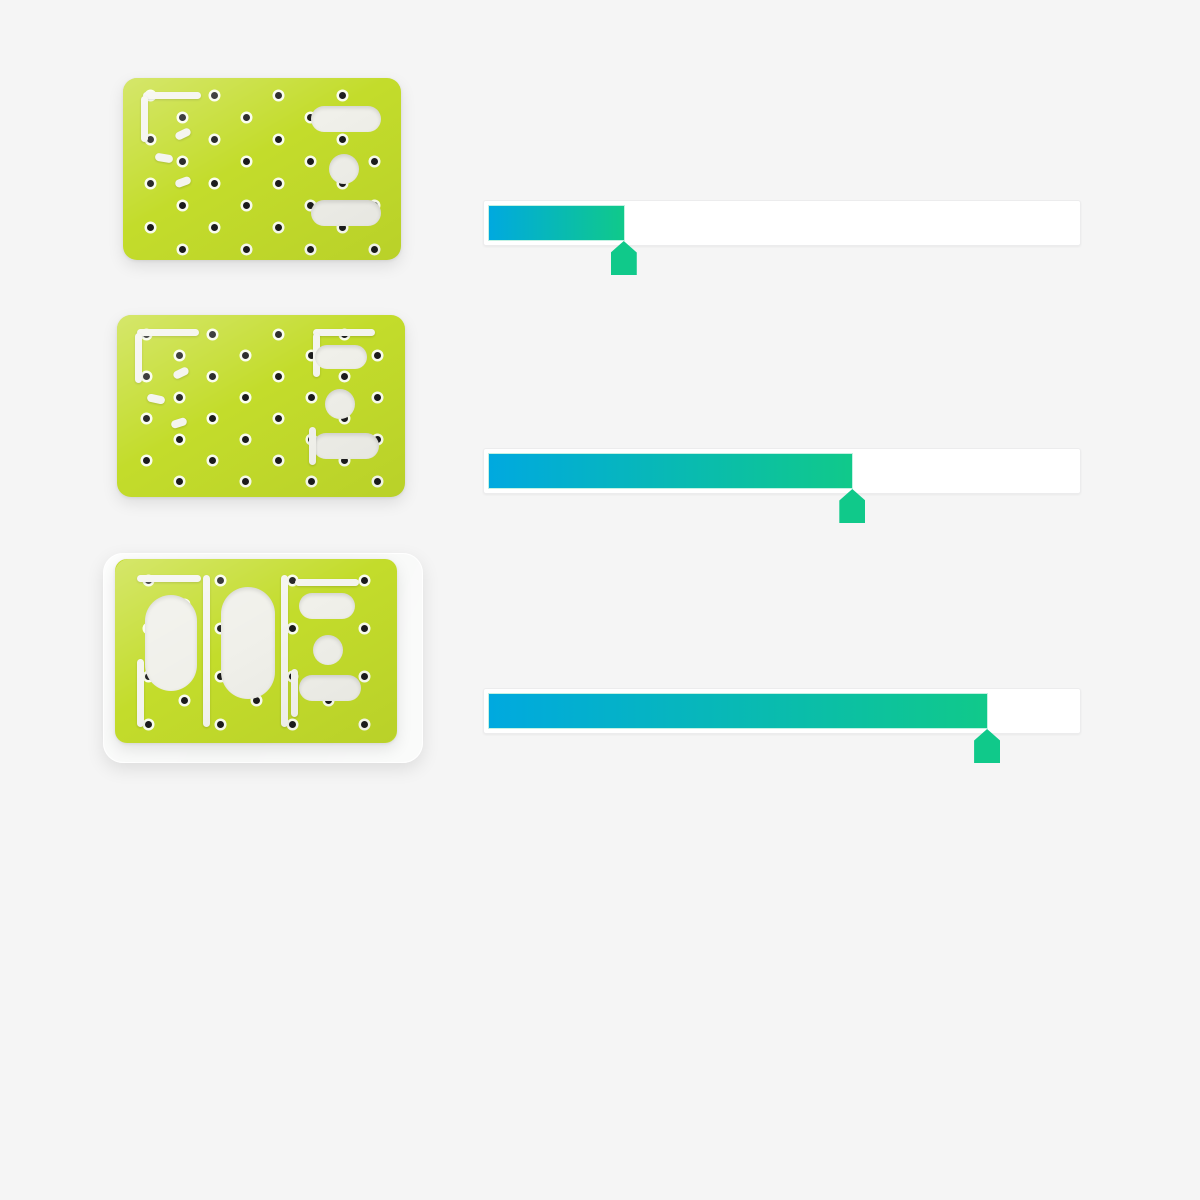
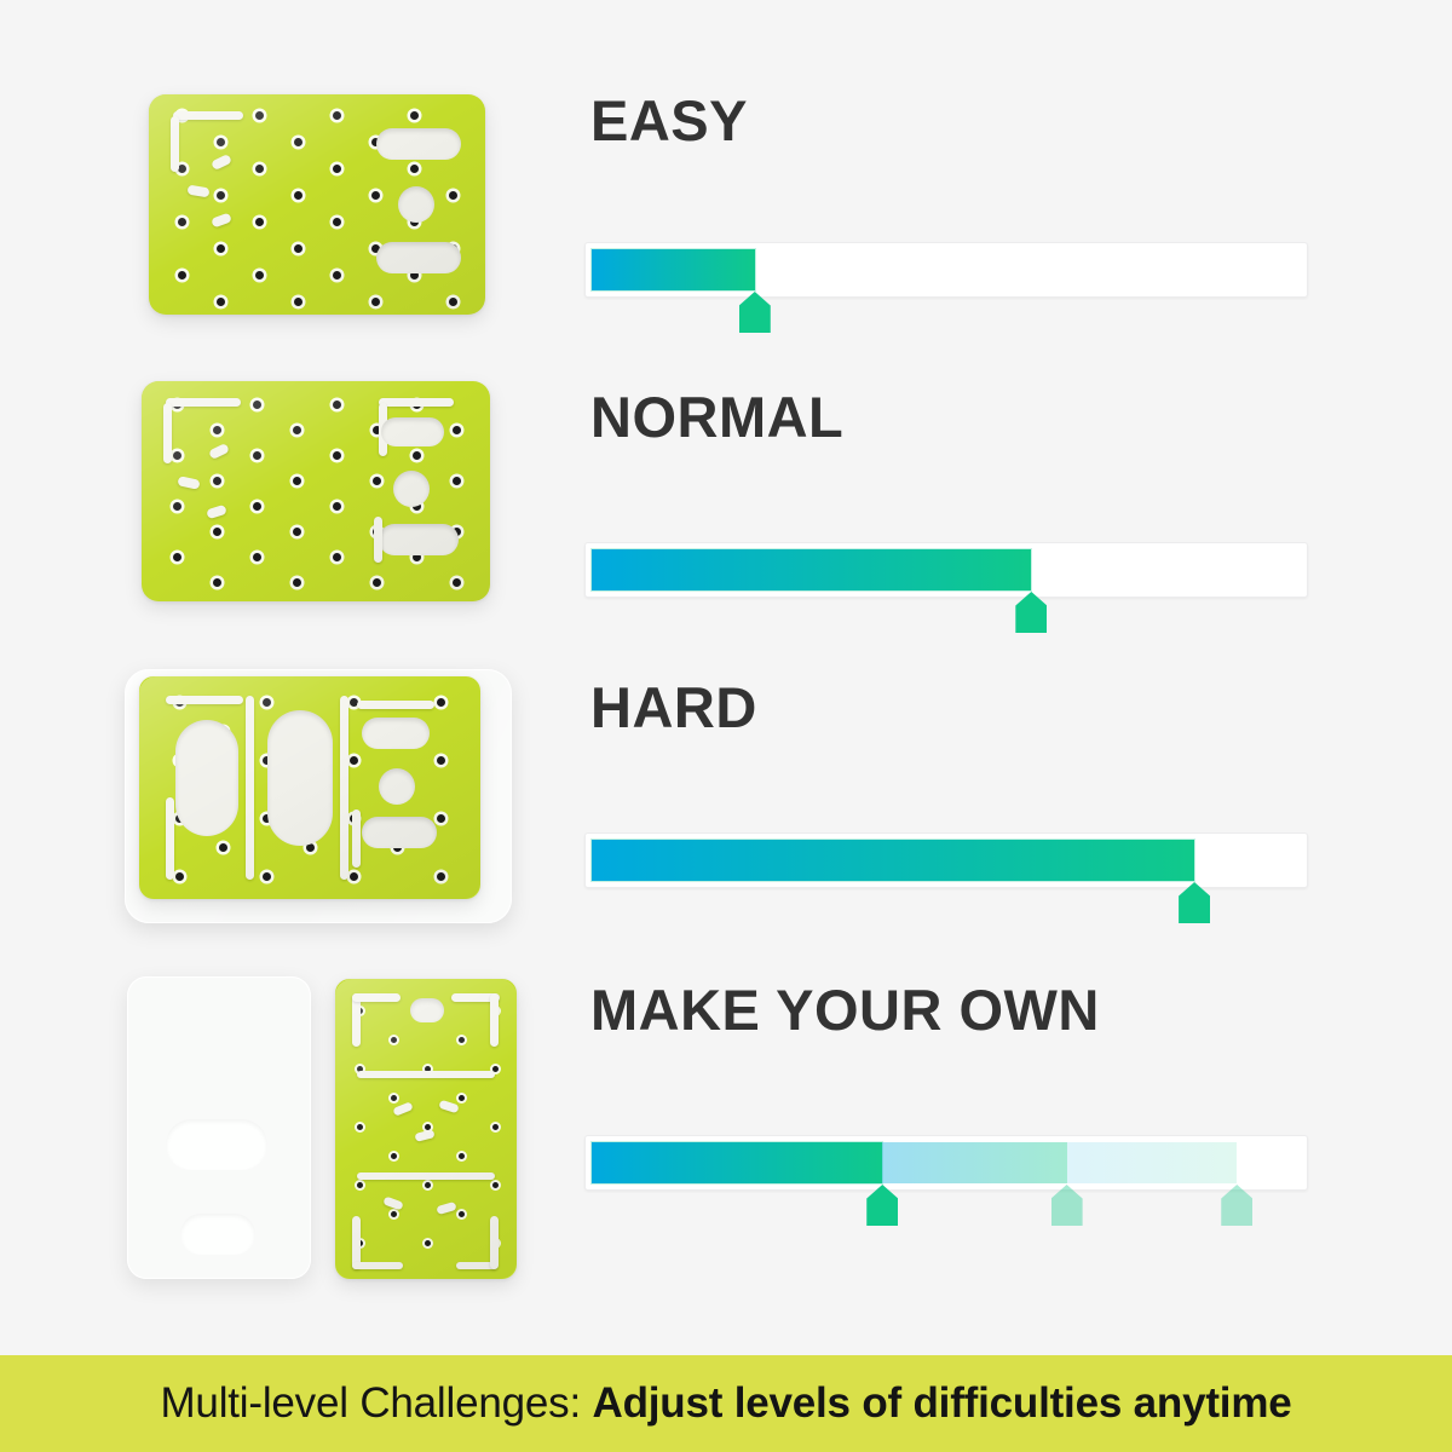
+ EASY
+ NORMAL
+ HARD
+ MAKE YOUR OWN
+ Multi-level Challenges: Adjust levels of difficulties anytime
